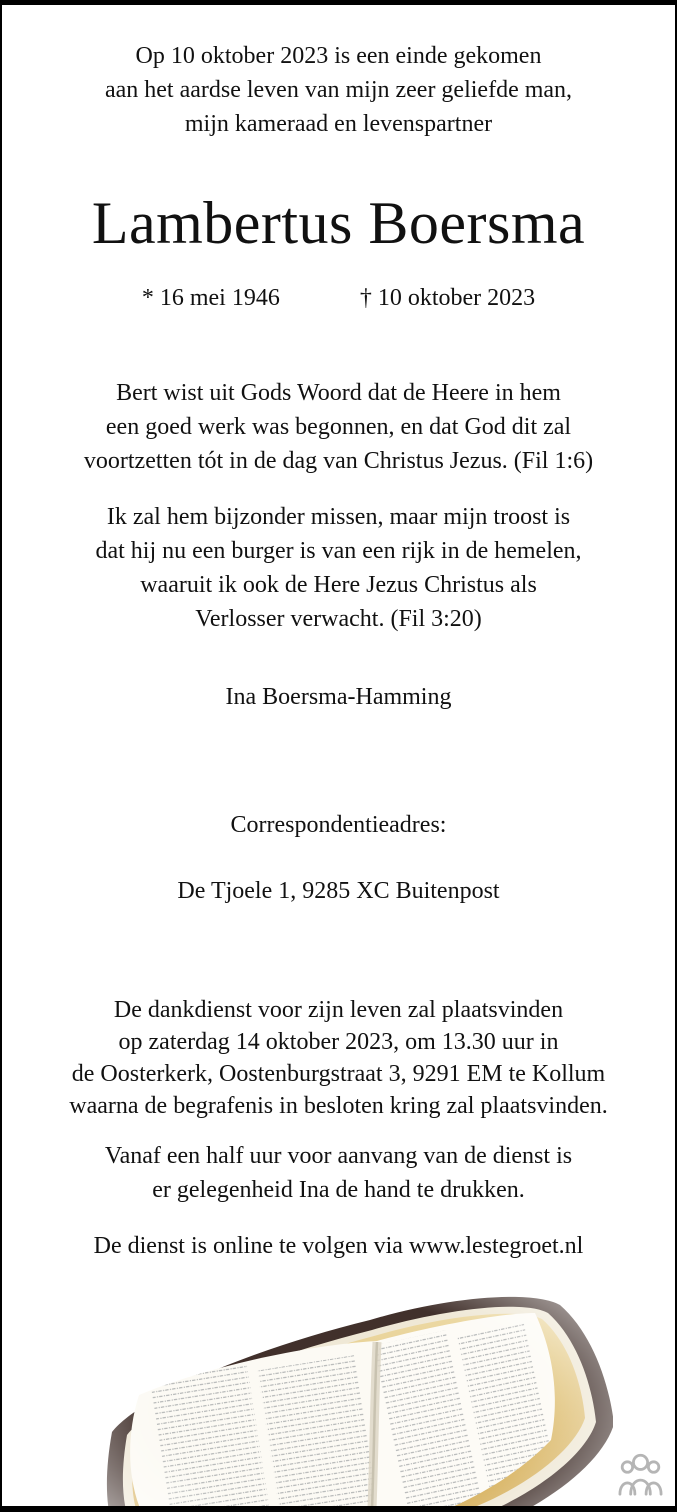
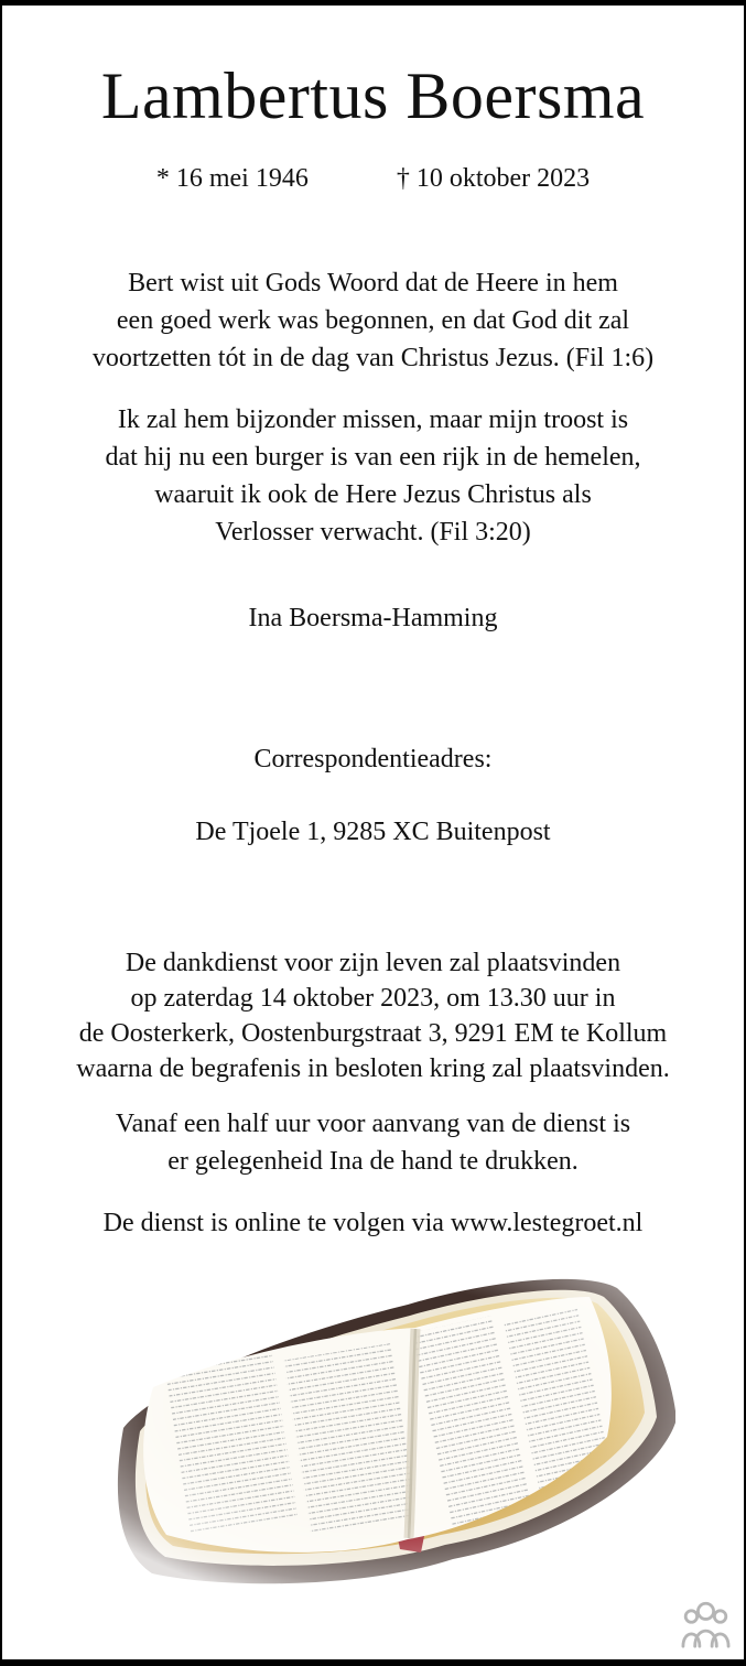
- Op 10 oktober 2023 is een einde gekomen
- aan het aardse leven van mijn zeer geliefde man,
- mijn kameraad en levenspartner
  Lambertus Boersma
  * 16 mei 1946
  † 10 oktober 2023
  Bert wist uit Gods Woord dat de Heere in hem
  een goed werk was begonnen, en dat God dit zal
  voortzetten tót in de dag van Christus Jezus. (Fil 1:6)
  Ik zal hem bijzonder missen, maar mijn troost is
  dat hij nu een burger is van een rijk in de hemelen,
  waaruit ik ook de Here Jezus Christus als
  Verlosser verwacht. (Fil 3:20)
  Ina Boersma-Hamming
  Correspondentieadres:
  De Tjoele 1, 9285 XC Buitenpost
  De dankdienst voor zijn leven zal plaatsvinden
  op zaterdag 14 oktober 2023, om 13.30 uur in
  de Oosterkerk, Oostenburgstraat 3, 9291 EM te Kollum
  waarna de begrafenis in besloten kring zal plaatsvinden.
  Vanaf een half uur voor aanvang van de dienst is
  er gelegenheid Ina de hand te drukken.
  De dienst is online te volgen via www.lestegroet.nl
